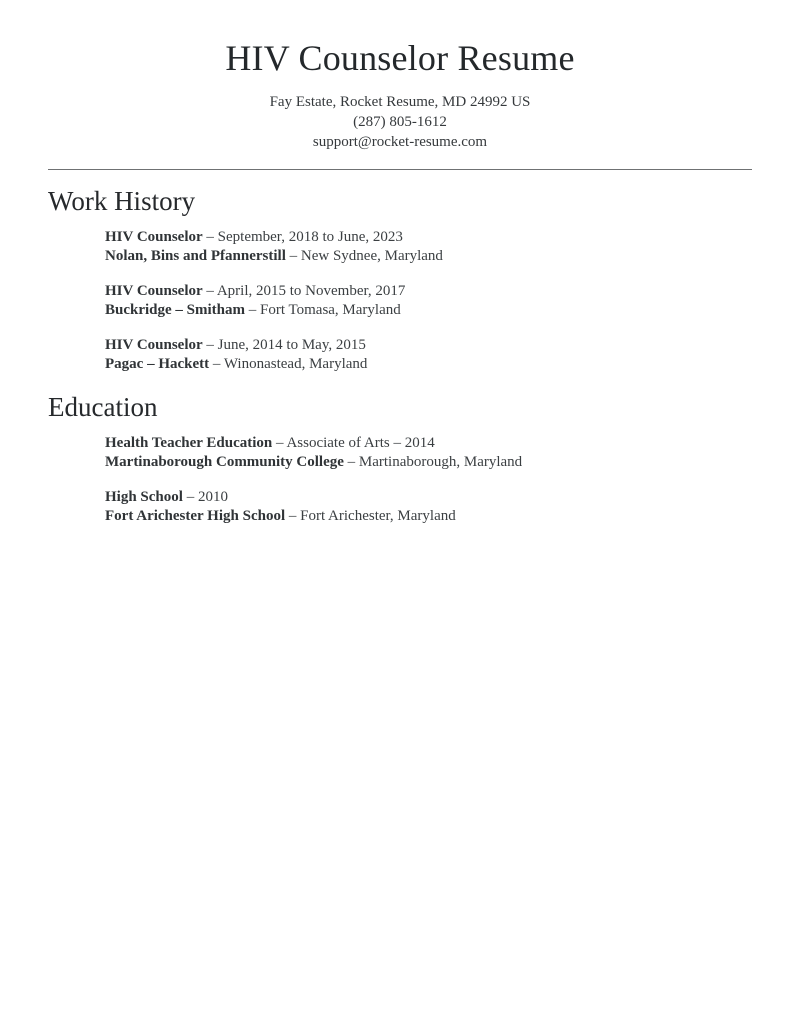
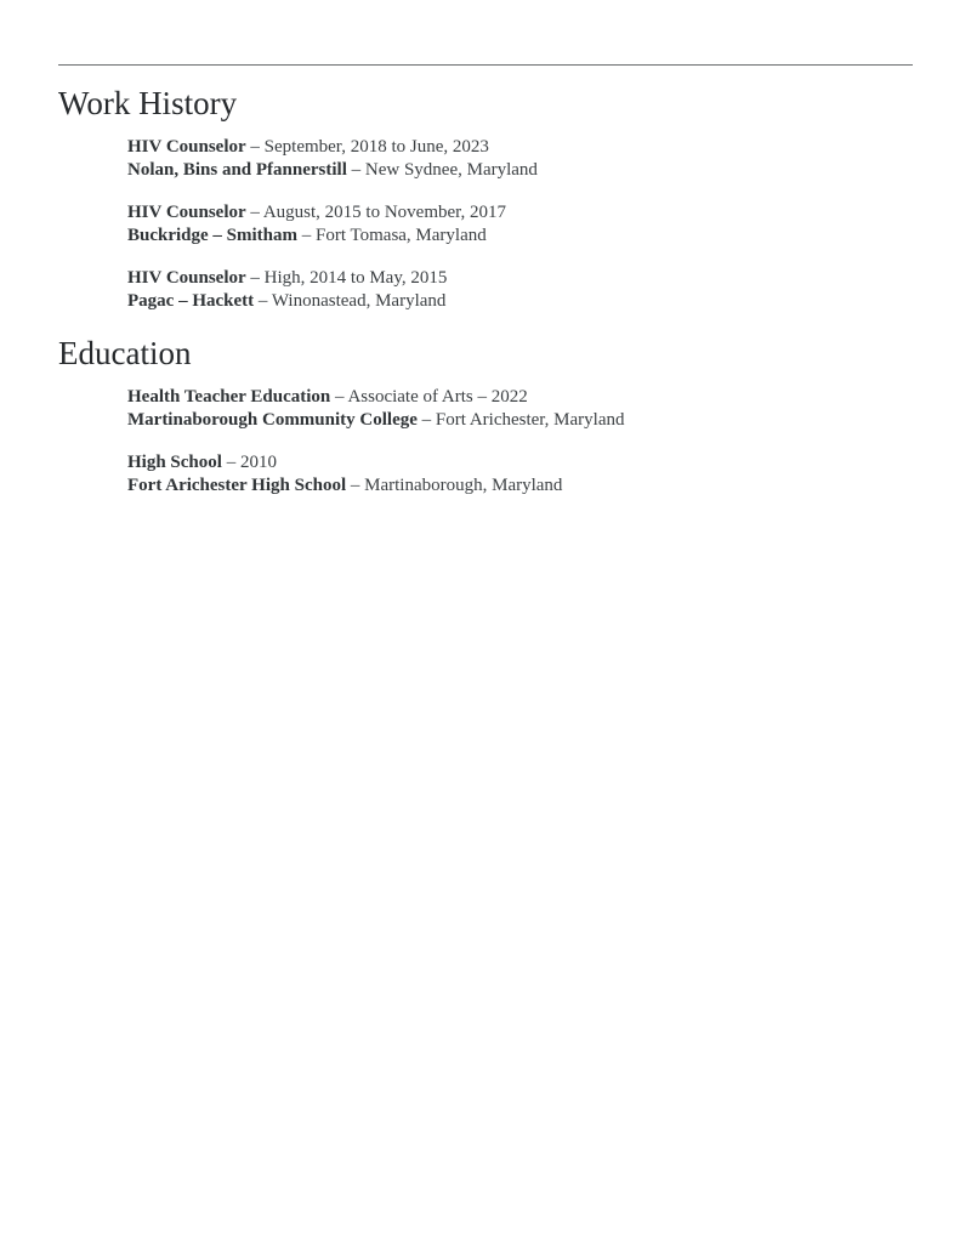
- HIV Counselor Resume
- Fay Estate, Rocket Resume, MD 24992 US
- (287) 805-1612
- support@rocket-resume.com
  Work History
  HIV Counselor – September, 2018 to June, 2023
  Nolan, Bins and Pfannerstill – New Sydnee, Maryland
- HIV Counselor – April, 2015 to November, 2017
+ HIV Counselor – August, 2015 to November, 2017
  Buckridge – Smitham – Fort Tomasa, Maryland
- HIV Counselor – June, 2014 to May, 2015
+ HIV Counselor – High, 2014 to May, 2015
  Pagac – Hackett – Winonastead, Maryland
  Education
- Health Teacher Education – Associate of Arts – 2014
+ Health Teacher Education – Associate of Arts – 2022
- Martinaborough Community College – Martinaborough, Maryland
+ Martinaborough Community College – Fort Arichester, Maryland
  High School – 2010
- Fort Arichester High School – Fort Arichester, Maryland
+ Fort Arichester High School – Martinaborough, Maryland
